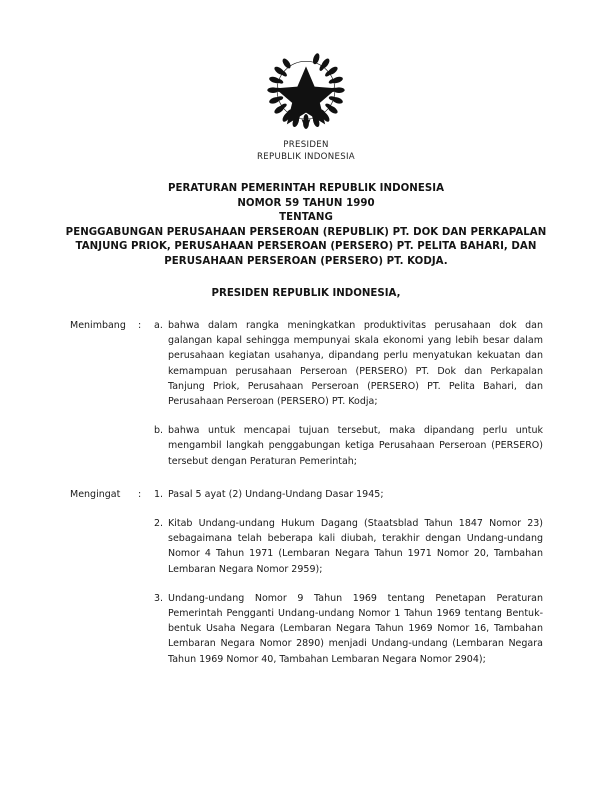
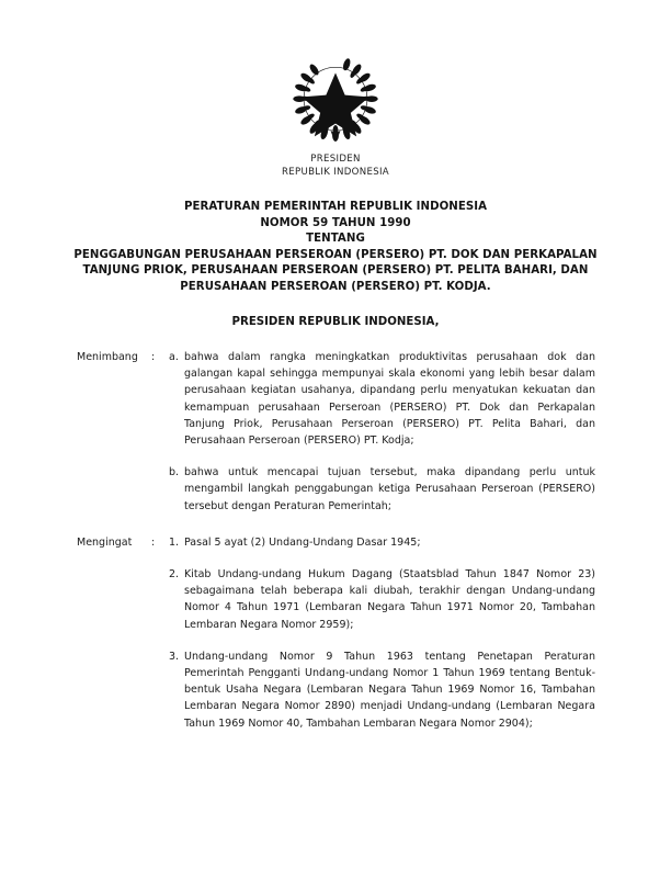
  PRESIDEN
  REPUBLIK INDONESIA
  PERATURAN PEMERINTAH REPUBLIK INDONESIA
  NOMOR 59 TAHUN 1990
  TENTANG
- PENGGABUNGAN PERUSAHAAN PERSEROAN (REPUBLIK) PT. DOK DAN PERKAPALAN
+ PENGGABUNGAN PERUSAHAAN PERSEROAN (PERSERO) PT. DOK DAN PERKAPALAN
  TANJUNG PRIOK, PERUSAHAAN PERSEROAN (PERSERO) PT. PELITA BAHARI, DAN
  PERUSAHAAN PERSEROAN (PERSERO) PT. KODJA.
  PRESIDEN REPUBLIK INDONESIA,
  Menimbang
  :
  a.
  bahwa dalam rangka meningkatkan produktivitas perusahaan dok dan galangan kapal sehingga mempunyai skala ekonomi yang lebih besar dalam perusahaan kegiatan usahanya, dipandang perlu menyatukan kekuatan dan kemampuan perusahaan Perseroan (PERSERO) PT. Dok dan Perkapalan Tanjung Priok, Perusahaan Perseroan (PERSERO) PT. Pelita Bahari, dan Perusahaan Perseroan (PERSERO) PT. Kodja;
  b.
  bahwa untuk mencapai tujuan tersebut, maka dipandang perlu untuk mengambil langkah penggabungan ketiga Perusahaan Perseroan (PERSERO) tersebut dengan Peraturan Pemerintah;
  Mengingat
  :
  1.
  Pasal 5 ayat (2) Undang-Undang Dasar 1945;
  2.
  Kitab Undang-undang Hukum Dagang (Staatsblad Tahun 1847 Nomor 23) sebagaimana telah beberapa kali diubah, terakhir dengan Undang-undang Nomor 4 Tahun 1971 (Lembaran Negara Tahun 1971 Nomor 20, Tambahan Lembaran Negara Nomor 2959);
  3.
- Undang-undang Nomor 9 Tahun 1969 tentang Penetapan Peraturan Pemerintah Pengganti Undang-undang Nomor 1 Tahun 1969 tentang Bentuk-bentuk Usaha Negara (Lembaran Negara Tahun 1969 Nomor 16, Tambahan Lembaran Negara Nomor 2890) menjadi Undang-undang (Lembaran Negara Tahun 1969 Nomor 40, Tambahan Lembaran Negara Nomor 2904);
+ Undang-undang Nomor 9 Tahun 1963 tentang Penetapan Peraturan Pemerintah Pengganti Undang-undang Nomor 1 Tahun 1969 tentang Bentuk-bentuk Usaha Negara (Lembaran Negara Tahun 1969 Nomor 16, Tambahan Lembaran Negara Nomor 2890) menjadi Undang-undang (Lembaran Negara Tahun 1969 Nomor 40, Tambahan Lembaran Negara Nomor 2904);
